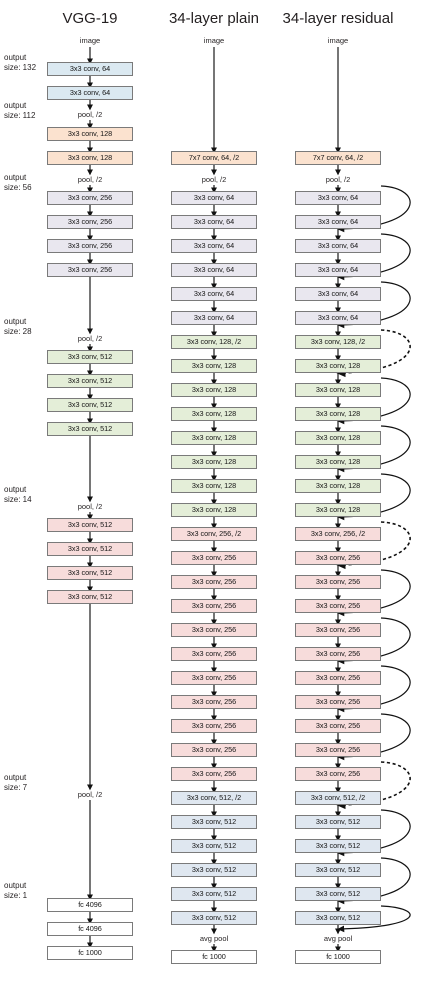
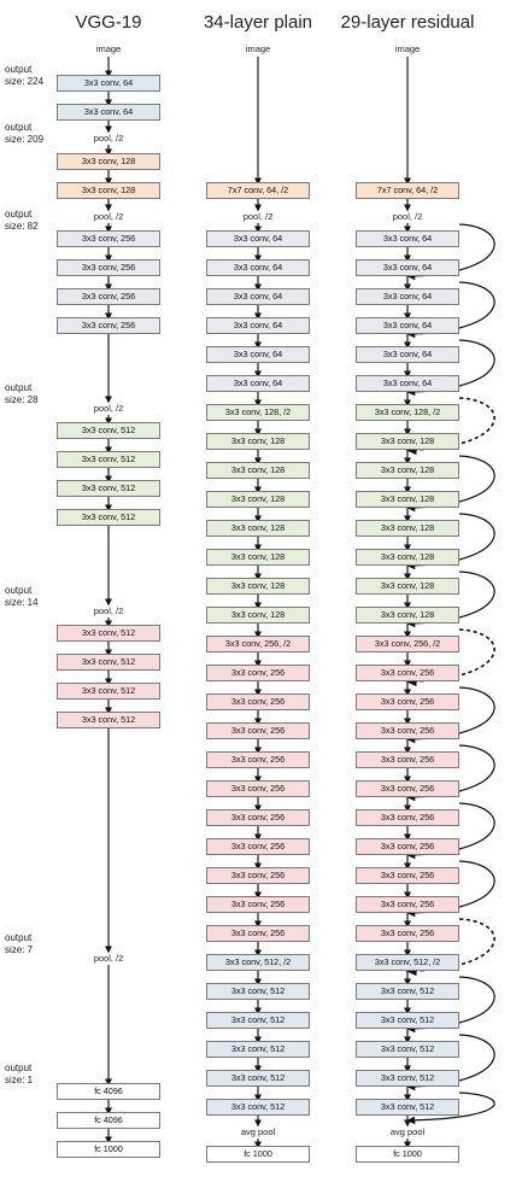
  VGG-19
  34-layer plain
- 34-layer residual
+ 29-layer residual
  output
- size: 132
+ size: 224
  output
- size: 112
+ size: 209
  output
- size: 56
+ size: 82
  output
  size: 28
  output
  size: 14
  output
  size: 7
  output
  size: 1
  image
  3x3 conv, 64
  3x3 conv, 64
  pool, /2
  3x3 conv, 128
  3x3 conv, 128
  pool, /2
  3x3 conv, 256
  3x3 conv, 256
  3x3 conv, 256
  3x3 conv, 256
  pool, /2
  3x3 conv, 512
  3x3 conv, 512
  3x3 conv, 512
  3x3 conv, 512
  pool, /2
  3x3 conv, 512
  3x3 conv, 512
  3x3 conv, 512
  3x3 conv, 512
  pool, /2
  fc 4096
  fc 4096
  fc 1000
  image
  7x7 conv, 64, /2
  pool, /2
  3x3 conv, 64
  3x3 conv, 64
  3x3 conv, 64
  3x3 conv, 64
  3x3 conv, 64
  3x3 conv, 64
  3x3 conv, 128, /2
  3x3 conv, 128
  3x3 conv, 128
  3x3 conv, 128
  3x3 conv, 128
  3x3 conv, 128
  3x3 conv, 128
  3x3 conv, 128
  3x3 conv, 256, /2
  3x3 conv, 256
  3x3 conv, 256
  3x3 conv, 256
  3x3 conv, 256
  3x3 conv, 256
  3x3 conv, 256
  3x3 conv, 256
  3x3 conv, 256
  3x3 conv, 256
  3x3 conv, 256
  3x3 conv, 512, /2
  3x3 conv, 512
  3x3 conv, 512
  3x3 conv, 512
  3x3 conv, 512
  3x3 conv, 512
  avg pool
  fc 1000
  image
  7x7 conv, 64, /2
  pool, /2
  3x3 conv, 64
  3x3 conv, 64
  3x3 conv, 64
  3x3 conv, 64
  3x3 conv, 64
  3x3 conv, 64
  3x3 conv, 128, /2
  3x3 conv, 128
  3x3 conv, 128
  3x3 conv, 128
  3x3 conv, 128
  3x3 conv, 128
  3x3 conv, 128
  3x3 conv, 128
  3x3 conv, 256, /2
  3x3 conv, 256
  3x3 conv, 256
  3x3 conv, 256
  3x3 conv, 256
  3x3 conv, 256
  3x3 conv, 256
  3x3 conv, 256
  3x3 conv, 256
  3x3 conv, 256
  3x3 conv, 256
  3x3 conv, 512, /2
  3x3 conv, 512
  3x3 conv, 512
  3x3 conv, 512
  3x3 conv, 512
  3x3 conv, 512
  avg pool
  fc 1000
